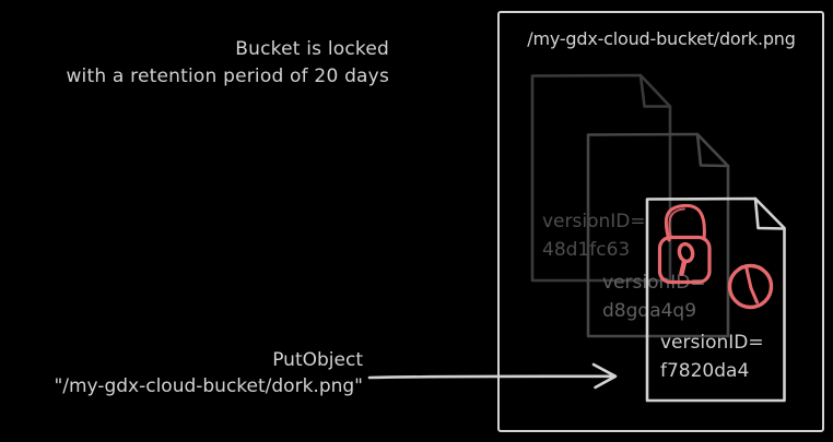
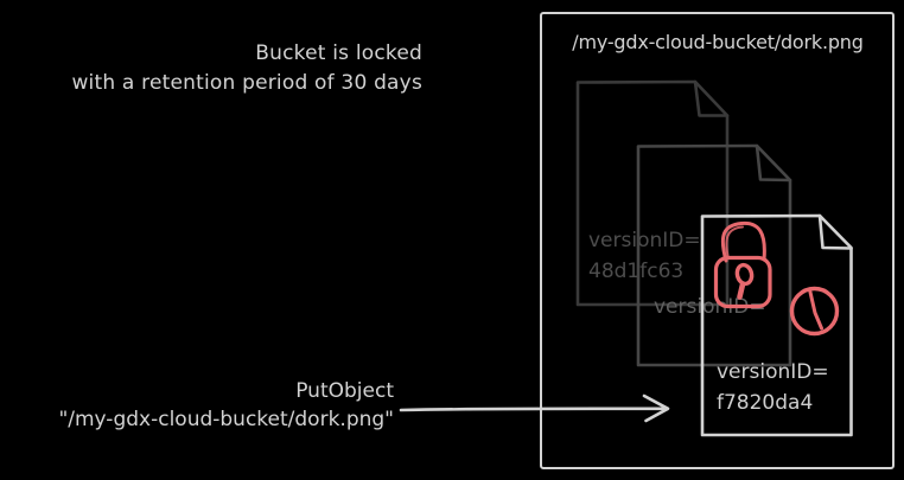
  Bucket is locked
- with a retention period of 20 days
+ with a retention period of 30 days
  /my-gdx-cloud-bucket/dork.png
  versionID=
  48d1fc63
  version
- d8gda4q9
  versionID=
  f7820da4
  PutObject
  "/my-gdx-cloud-bucket/dork.png"
